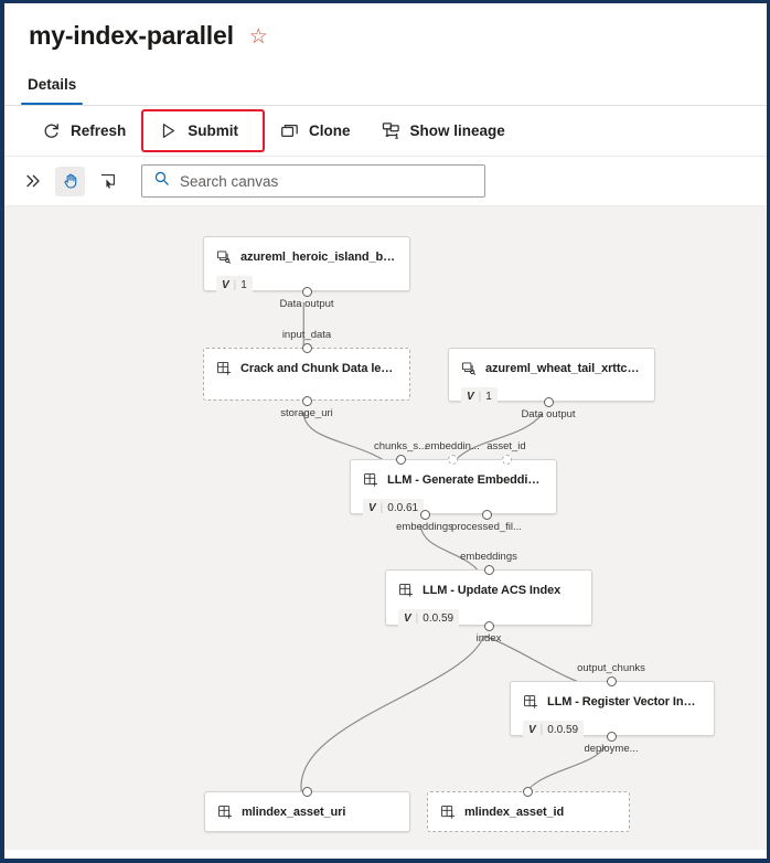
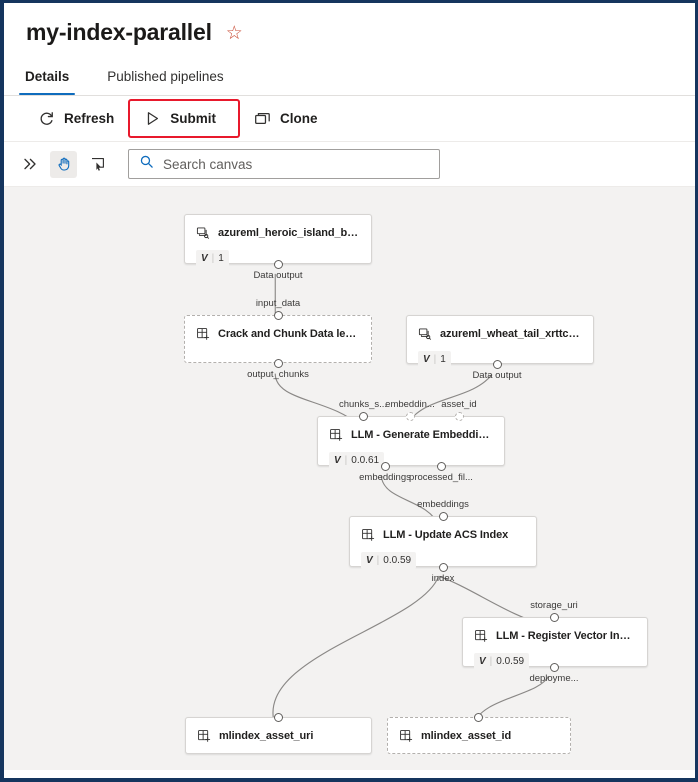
  my-index-parallel
  ☆
  Details
+ Published pipelines
  Refresh
  Submit
  Clone
- Show lineage
  Search canvas
  V
  1
  V
  1
  LLM - Generate Embedding
  V
  0.0.61
  LLM - Update ACS Index
  V
  0.0.59
  LLM - Register Vector Index
  V
  0.0.59
  mlindex_asset_uri
  mlindex_asset_id
  Data output
  input_data
- storage_uri
+ output_chunks
  Data output
  chunks_s...
  embeddin...
  asset_id
  embeddings
  processed_fil...
  embeddings
  index
- output_chunks
+ storage_uri
  deployme...
